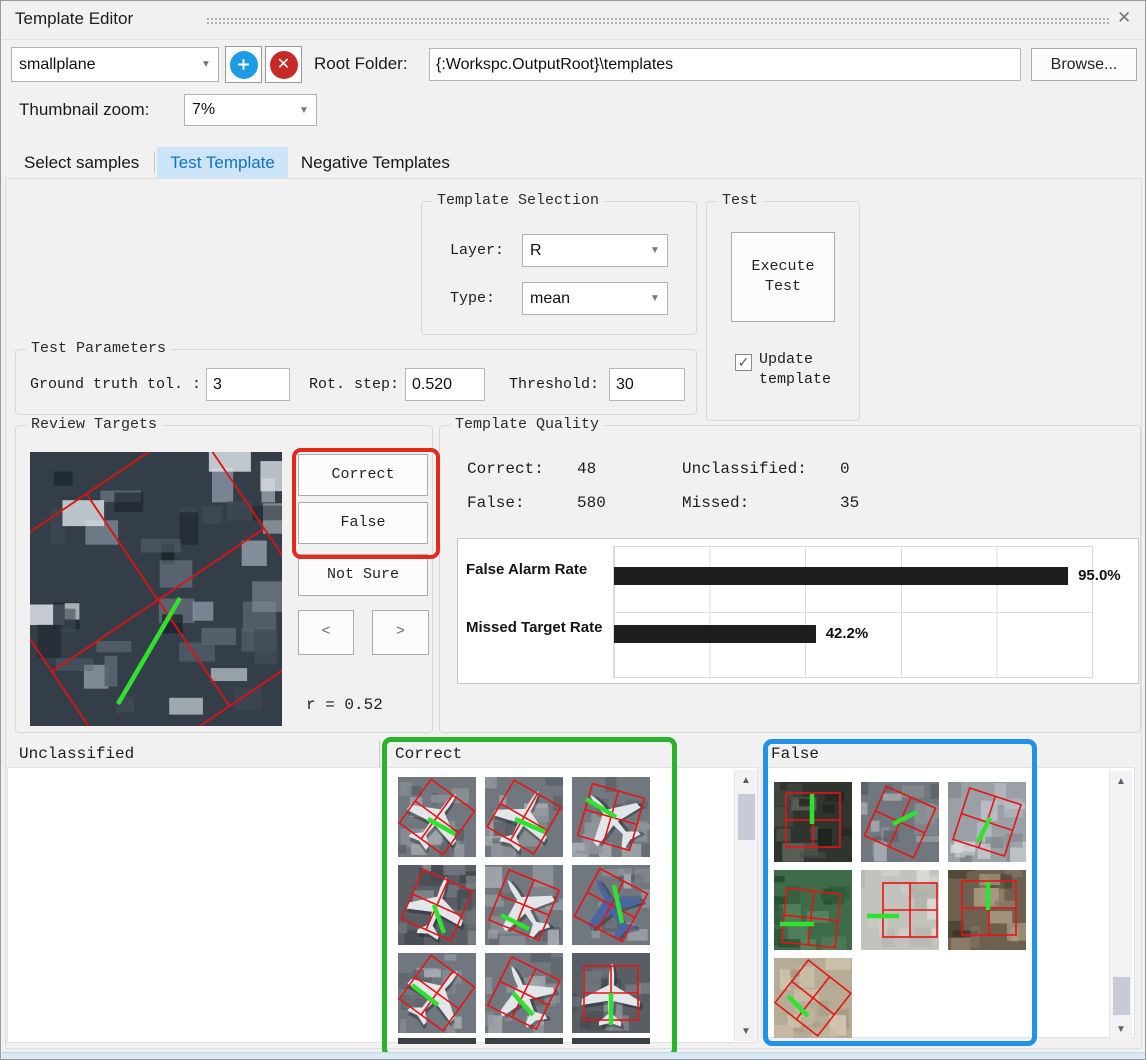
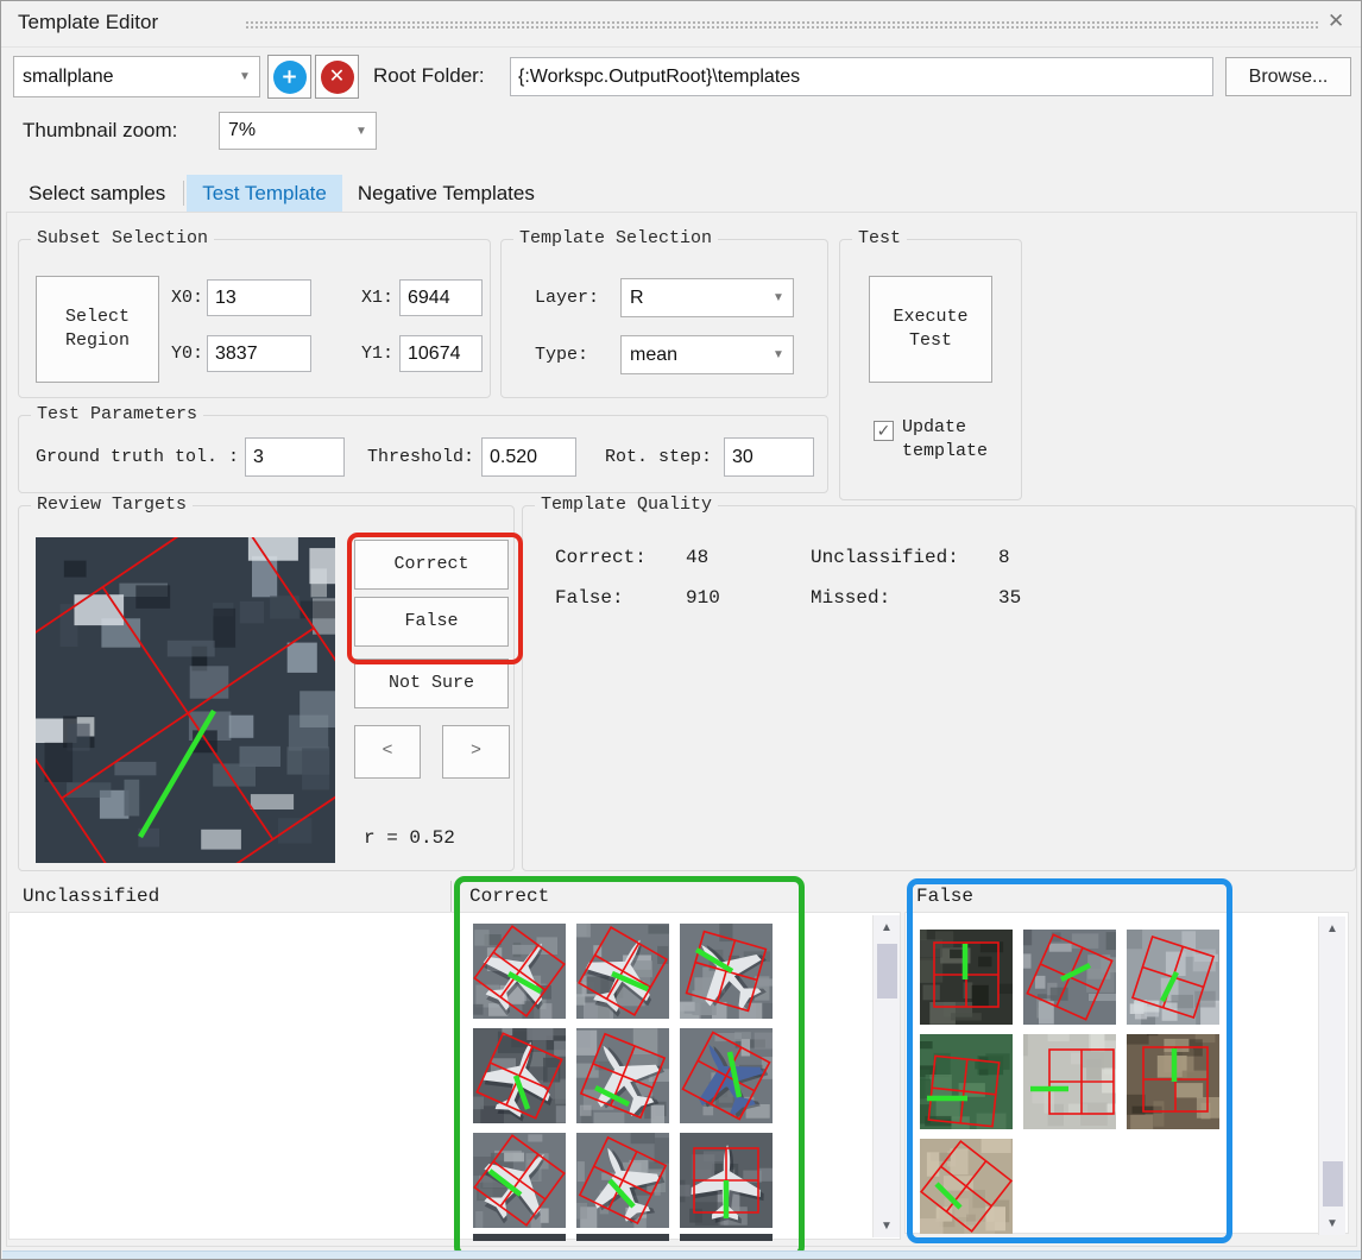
  Template Editor
  ✕
  smallplane
  ▼
  ＋
  ✕
  Root Folder:
  {:Workspc.OutputRoot}\templates
  Browse...
  Thumbnail zoom:
  7%
  ▼
  Select samples
  Test Template
  Negative Templates
+ Subset Selection
+ Select
+ Region
+ X0:
+ 13
+ X1:
+ 6944
+ Y0:
+ 3837
+ Y1:
+ 10674
  Template Selection
  Layer:
  R
  ▼
  Type:
  mean
  ▼
  Test
  Execute
  Test
  ✓
  Update
  template
  Test Parameters
  Ground truth tol. :
  3
- Rot. step:
+ Threshold:
  0.520
- Threshold:
+ Rot. step:
  30
  Review Targets
  Correct
  False
  Not Sure
  <
  >
  r = 0.52
  Template Quality
  Correct:
  48
  Unclassified:
- 0
+ 8
  False:
- 580
+ 910
  Missed:
  35
- False Alarm Rate
- Missed Target Rate
- 95.0%
- 42.2%
  Unclassified
  Correct
  False
  ▲
  ▼
  ▲
  ▼
